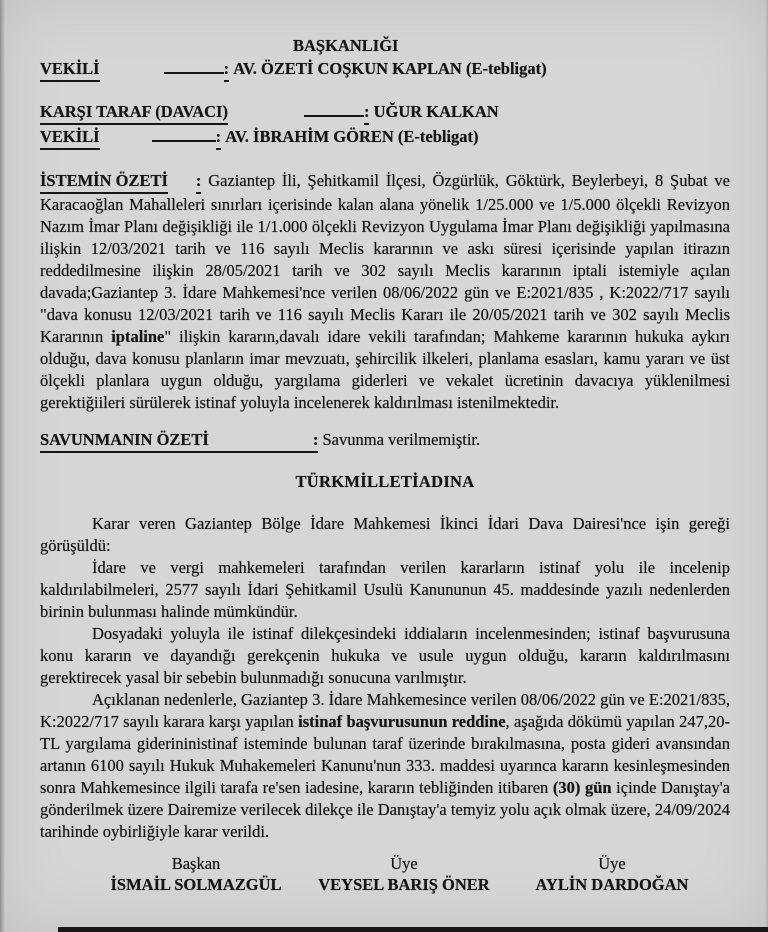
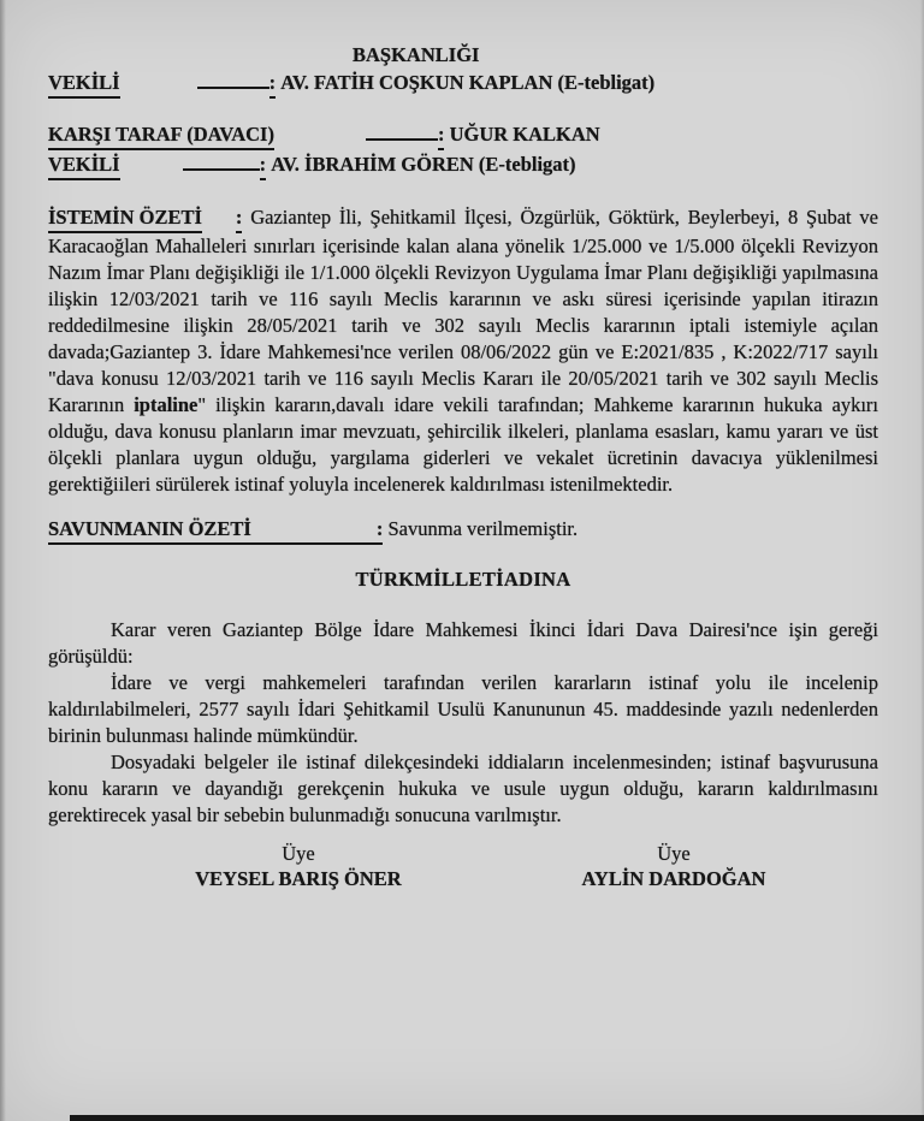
  BAŞKANLIĞI
- VEKİLİ : AV. ÖZETİ COŞKUN KAPLAN (E-tebligat)
+ VEKİLİ : AV. FATİH COŞKUN KAPLAN (E-tebligat)
  KARŞI TARAF (DAVACI) : UĞUR KALKAN
  VEKİLİ : AV. İBRAHİM GÖREN (E-tebligat)
  İSTEMİN ÖZETİ : Gaziantep İli, Şehitkamil İlçesi, Özgürlük, Göktürk, Beylerbeyi, 8 Şubat ve Karacaoğlan Mahalleleri sınırları içerisinde kalan alana yönelik 1/25.000 ve 1/5.000 ölçekli Revizyon Nazım İmar Planı değişikliği ile 1/1.000 ölçekli Revizyon Uygulama İmar Planı değişikliği yapılmasına ilişkin 12/03/2021 tarih ve 116 sayılı Meclis kararının ve askı süresi içerisinde yapılan itirazın reddedilmesine ilişkin 28/05/2021 tarih ve 302 sayılı Meclis kararının iptali istemiyle açılan davada;Gaziantep 3. İdare Mahkemesi'nce verilen 08/06/2022 gün ve E:2021/835 , K:2022/717 sayılı "dava konusu 12/03/2021 tarih ve 116 sayılı Meclis Kararı ile 20/05/2021 tarih ve 302 sayılı Meclis Kararının iptaline" ilişkin kararın,davalı idare vekili tarafından; Mahkeme kararının hukuka aykırı olduğu, dava konusu planların imar mevzuatı, şehircilik ilkeleri, planlama esasları, kamu yararı ve üst ölçekli planlara uygun olduğu, yargılama giderleri ve vekalet ücretinin davacıya yüklenilmesi gerektiğiileri sürülerek istinaf yoluyla incelenerek kaldırılması istenilmektedir.
  SAVUNMANIN ÖZETİ : Savunma verilmemiştir.
  TÜRKMİLLETİADINA
  Karar veren Gaziantep Bölge İdare Mahkemesi İkinci İdari Dava Dairesi'nce işin gereği görüşüldü:
  İdare ve vergi mahkemeleri tarafından verilen kararların istinaf yolu ile incelenip kaldırılabilmeleri, 2577 sayılı İdari Şehitkamil Usulü Kanununun 45. maddesinde yazılı nedenlerden birinin bulunması halinde mümkündür.
- Dosyadaki yoluyla ile istinaf dilekçesindeki iddiaların incelenmesinden; istinaf başvurusuna konu kararın ve dayandığı gerekçenin hukuka ve usule uygun olduğu, kararın kaldırılmasını gerektirecek yasal bir sebebin bulunmadığı sonucuna varılmıştır.
+ Dosyadaki belgeler ile istinaf dilekçesindeki iddiaların incelenmesinden; istinaf başvurusuna konu kararın ve dayandığı gerekçenin hukuka ve usule uygun olduğu, kararın kaldırılmasını gerektirecek yasal bir sebebin bulunmadığı sonucuna varılmıştır.
- Açıklanan nedenlerle, Gaziantep 3. İdare Mahkemesince verilen 08/06/2022 gün ve E:2021/835, K:2022/717 sayılı karara karşı yapılan istinaf başvurusunun reddine, aşağıda dökümü yapılan 247,20-TL yargılama giderininistinaf isteminde bulunan taraf üzerinde bırakılmasına, posta gideri avansından artanın 6100 sayılı Hukuk Muhakemeleri Kanunu'nun 333. maddesi uyarınca kararın kesinleşmesinden sonra Mahkemesince ilgili tarafa re'sen iadesine, kararın tebliğinden itibaren (30) gün içinde Danıştay'a gönderilmek üzere Dairemize verilecek dilekçe ile Danıştay'a temyiz yolu açık olmak üzere, 24/09/2024 tarihinde oybirliğiyle karar verildi.
- Başkan
- İSMAİL SOLMAZGÜL
  Üye
  VEYSEL BARIŞ ÖNER
  Üye
  AYLİN DARDOĞAN
